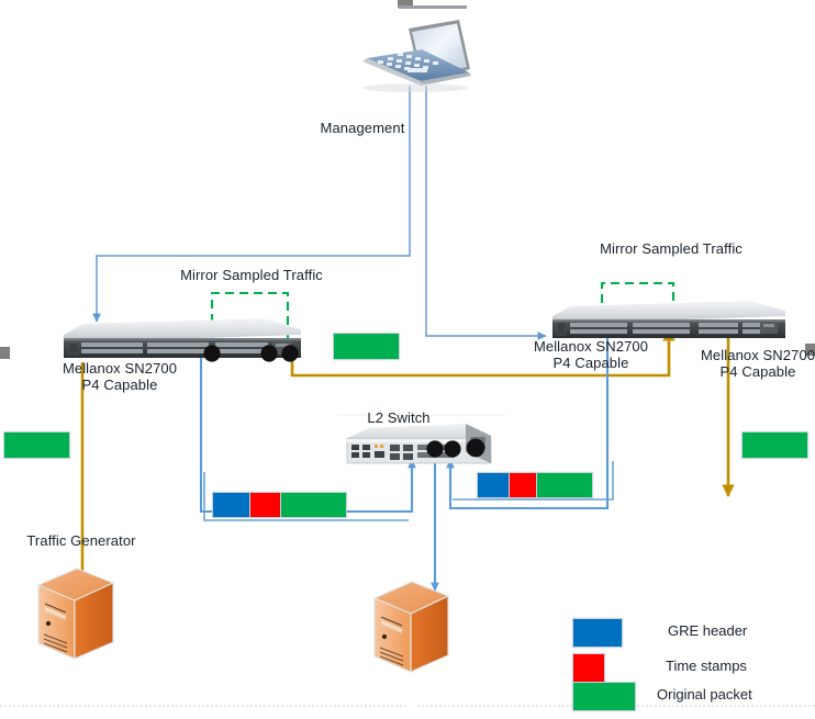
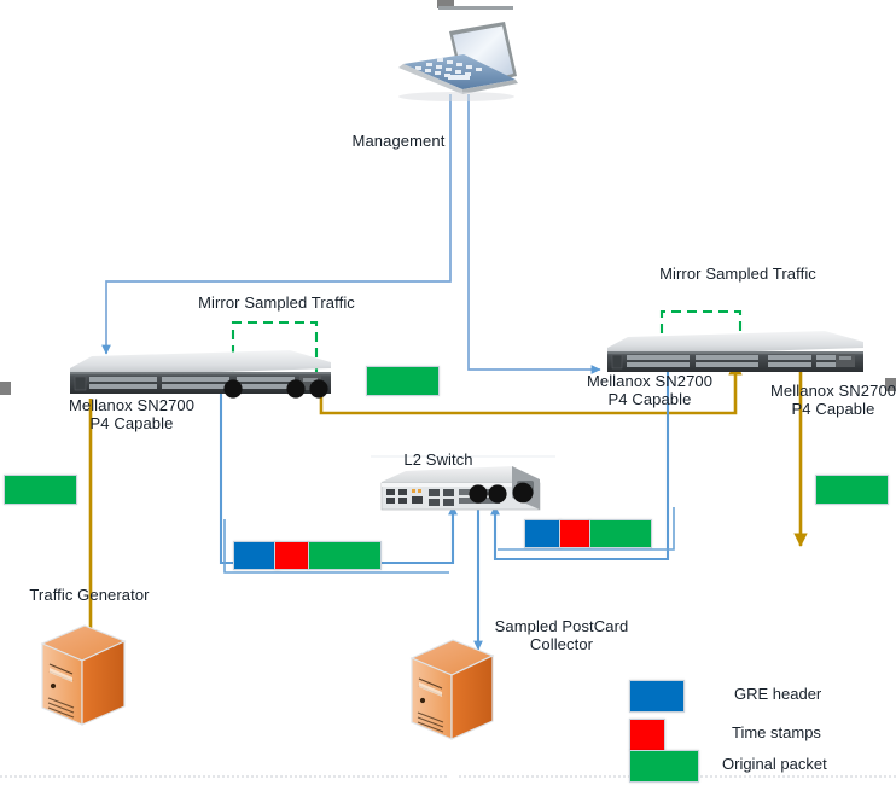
  Management
  Mirror Sampled Traffic
  Mirror Sampled Traffic
  Mellanox SN2700
  P4 Capable
  Mellanox SN2700
  P4 Capable
  Mellanox SN2700
  P4 Capable
  L2 Switch
  Traffic Generator
+ Sampled PostCard
+ Collector
  GRE header
  Time stamps
  Original packet
